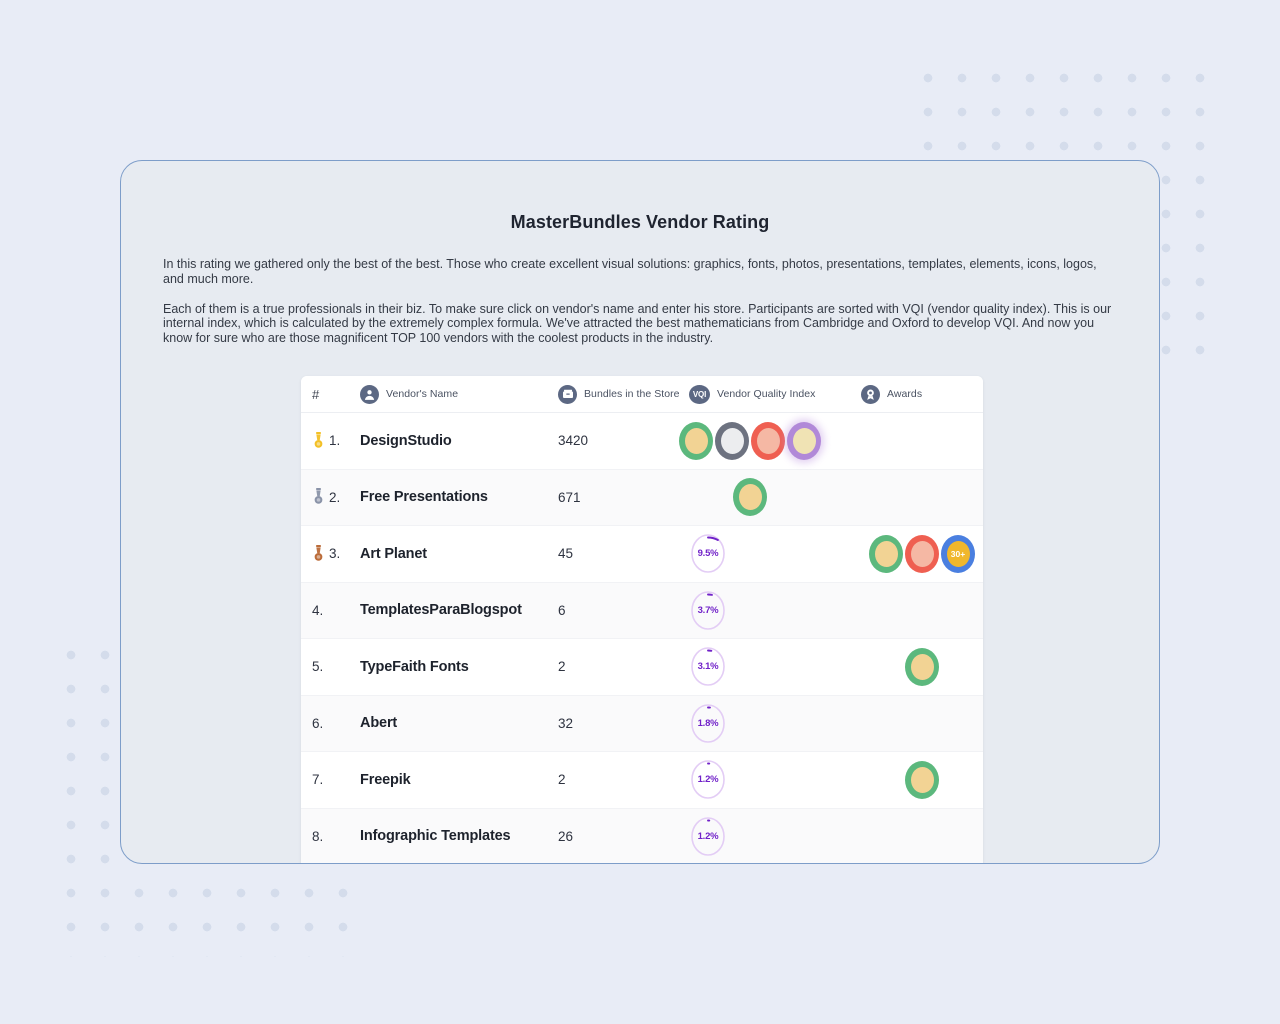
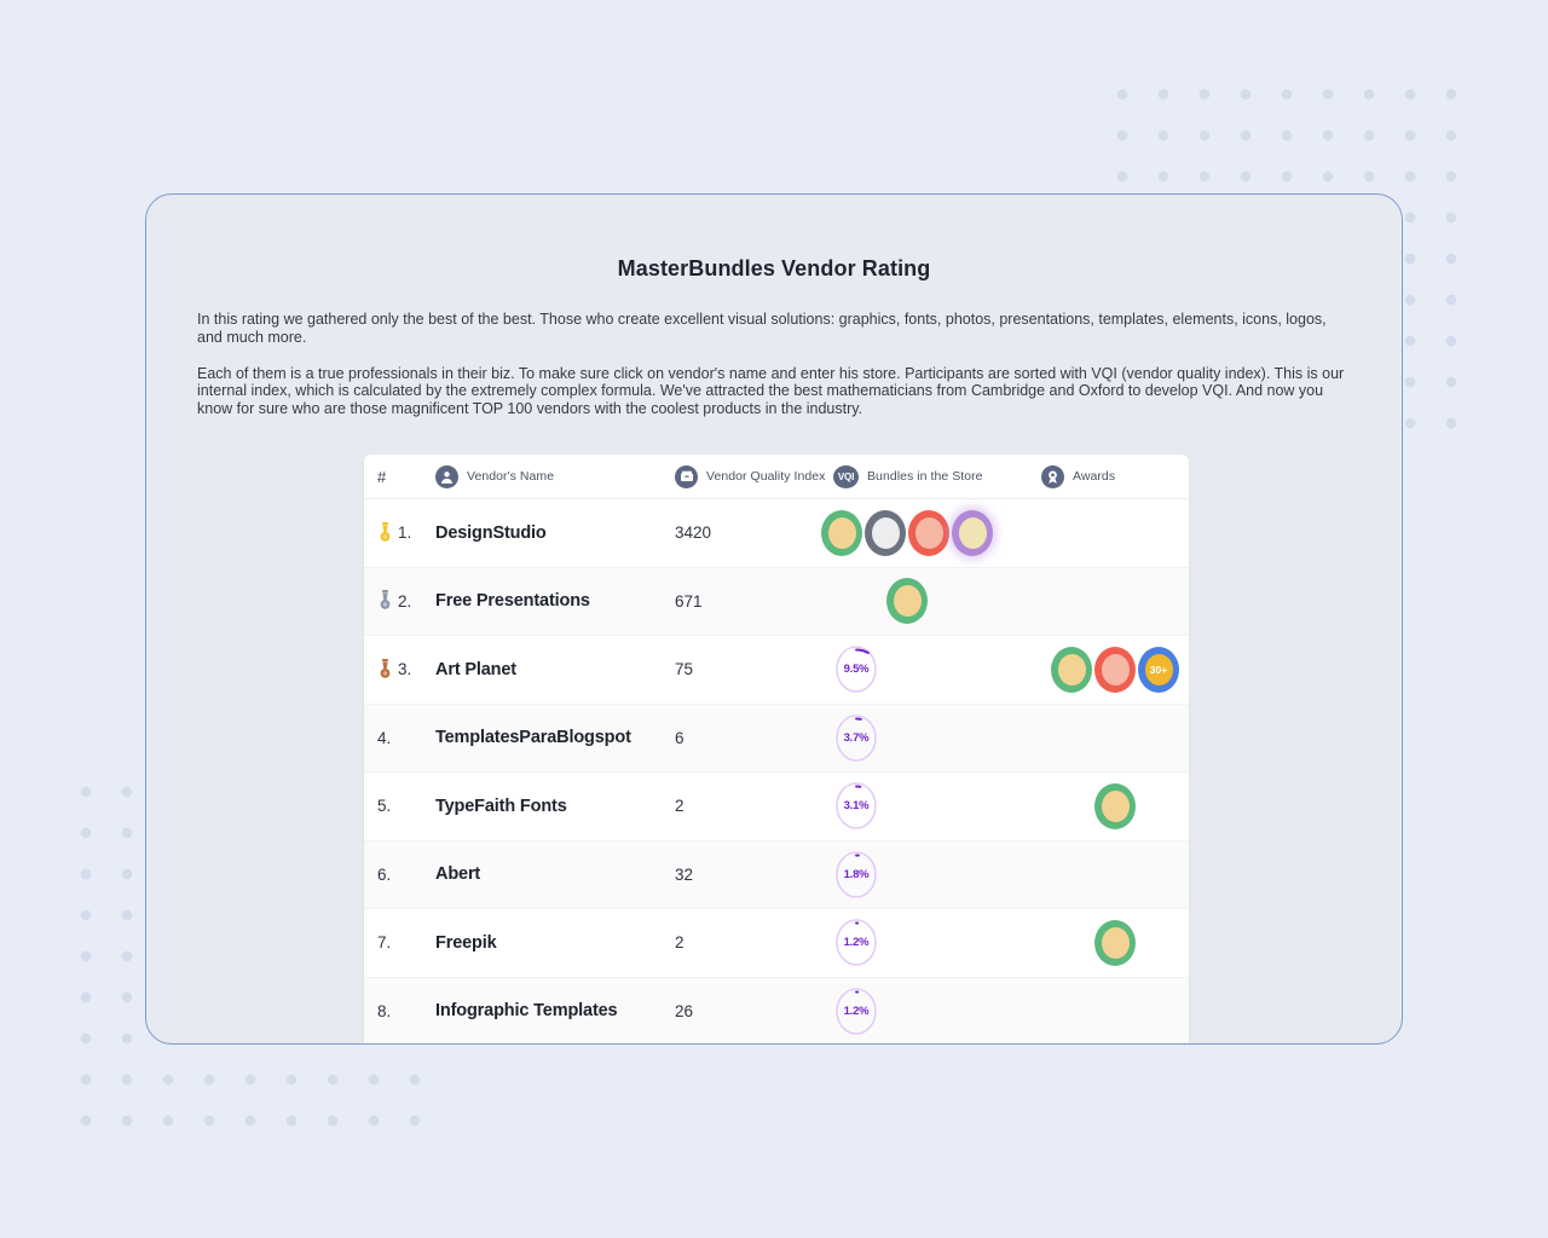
  MasterBundles Vendor Rating
  In this rating we gathered only the best of the best. Those who create excellent visual solutions: graphics, fonts, photos, presentations, templates, elements, icons, logos, and much more.
  Each of them is a true professionals in their biz. To make sure click on vendor's name and enter his store. Participants are sorted with VQI (vendor quality index). This is our internal index, which is calculated by the extremely complex formula. We've attracted the best mathematicians from Cambridge and Oxford to develop VQI. And now you know for sure who are those magnificent TOP 100 vendors with the coolest products in the industry.
  #
  Vendor's Name
- Bundles in the Store
+ Vendor Quality Index
  VQI
- Vendor Quality Index
+ Bundles in the Store
  Awards
  1.
  DesignStudio
  3420
  2.
  Free Presentations
  671
  3.
  Art Planet
- 45
+ 75
  9.5%
  30+
  4.
  TemplatesParaBlogspot
  6
  3.7%
  5.
  TypeFaith Fonts
  2
  3.1%
  6.
  Abert
  32
  1.8%
  7.
  Freepik
  2
  1.2%
  8.
  Infographic Templates
  26
  1.2%
